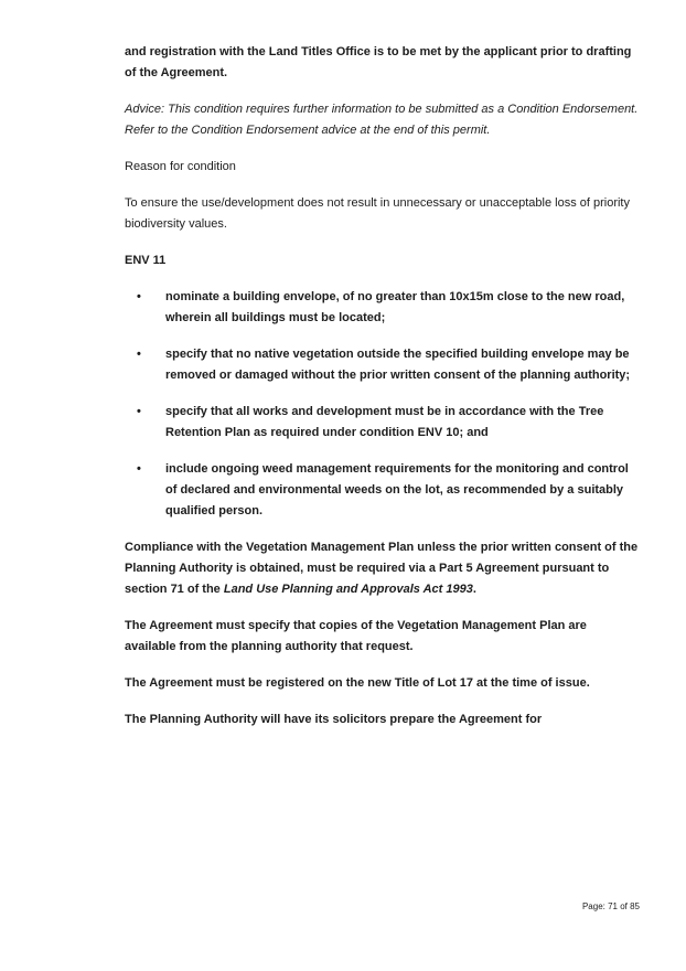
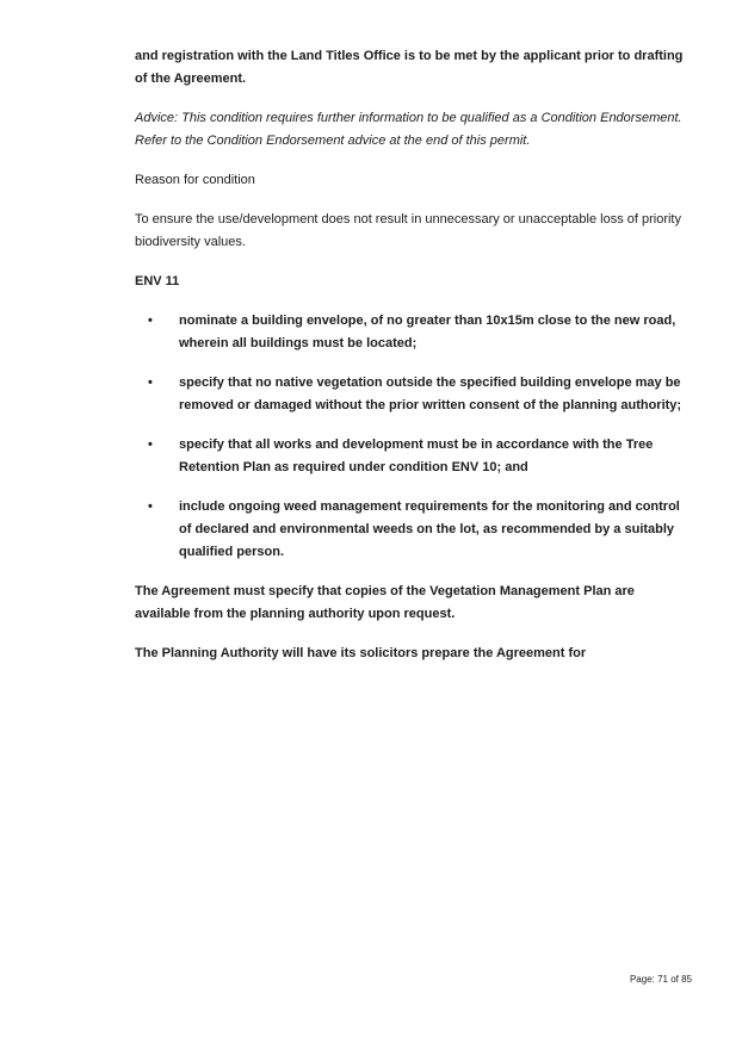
  and registration with the Land Titles Office is to be met by the applicant prior to drafting of the Agreement.
- Advice: This condition requires further information to be submitted as a Condition Endorsement. Refer to the Condition Endorsement advice at the end of this permit.
+ Advice: This condition requires further information to be qualified as a Condition Endorsement. Refer to the Condition Endorsement advice at the end of this permit.
  Reason for condition
  To ensure the use/development does not result in unnecessary or unacceptable loss of priority biodiversity values.
  ENV 11
  •
  nominate a building envelope, of no greater than 10x15m close to the new road, wherein all buildings must be located;
  •
  specify that no native vegetation outside the specified building envelope may be removed or damaged without the prior written consent of the planning authority;
  •
  specify that all works and development must be in accordance with the Tree Retention Plan as required under condition ENV 10; and
  •
  include ongoing weed management requirements for the monitoring and control of declared and environmental weeds on the lot, as recommended by a suitably qualified person.
- Compliance with the Vegetation Management Plan unless the prior written consent of the Planning Authority is obtained, must be required via a Part 5 Agreement pursuant to section 71 of the Land Use Planning and Approvals Act 1993.
- The Agreement must specify that copies of the Vegetation Management Plan are available from the planning authority that request.
+ The Agreement must specify that copies of the Vegetation Management Plan are available from the planning authority upon request.
- The Agreement must be registered on the new Title of Lot 17 at the time of issue.
  The Planning Authority will have its solicitors prepare the Agreement for
  Page: 71 of 85
